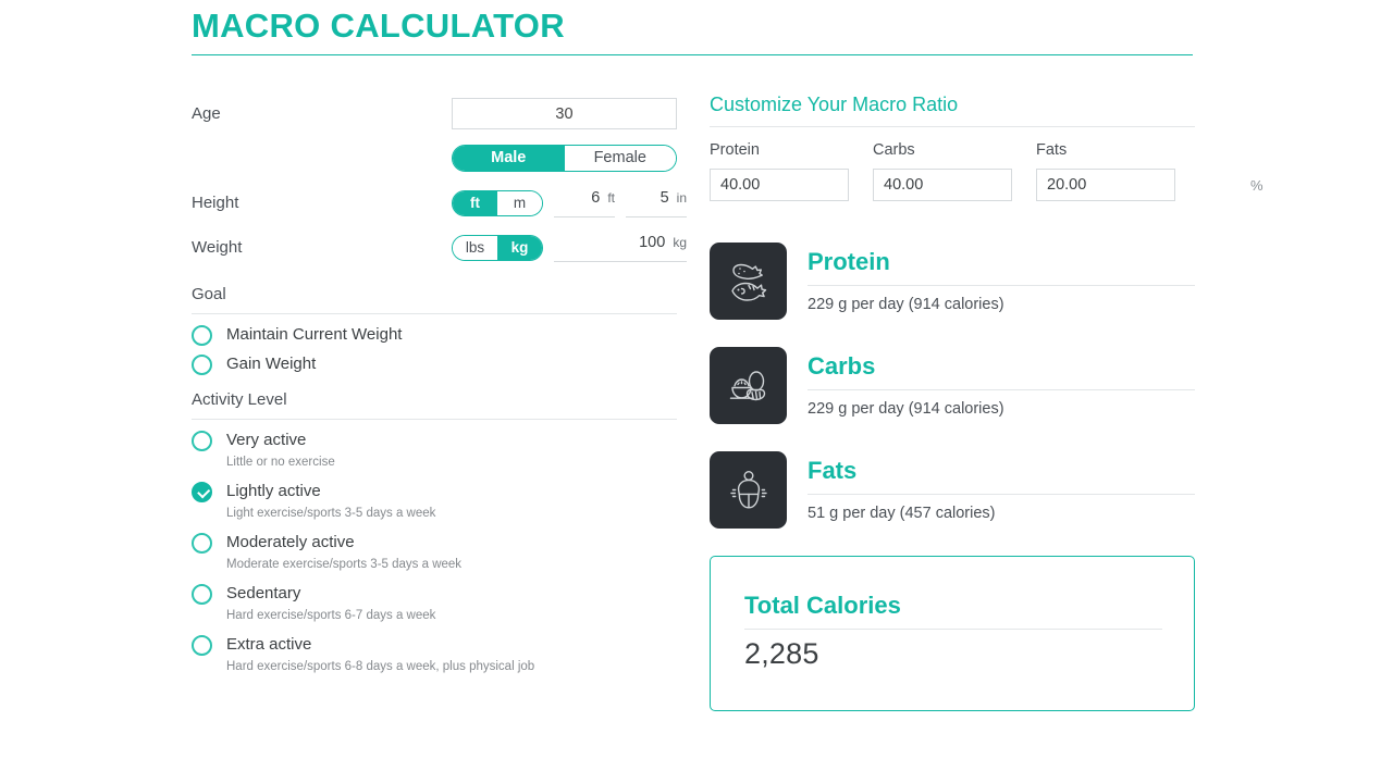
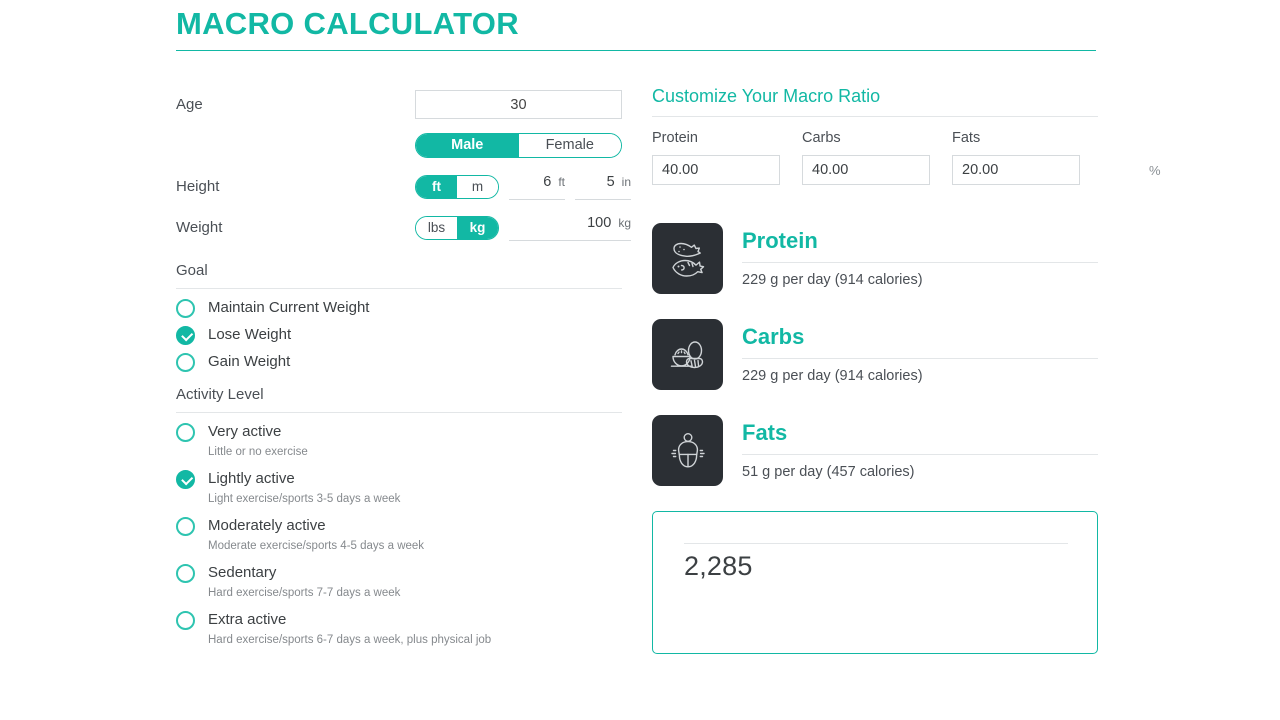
  MACRO CALCULATOR
  Age
  30
  Male
  Female
  Height
  ft
  m
  6
  ft
  5
  in
  Weight
  lbs
  kg
  100
  kg
  Goal
  Maintain Current Weight
+ Lose Weight
  Gain Weight
  Activity Level
  Very active
  Little or no exercise
  Lightly active
  Light exercise/sports 3-5 days a week
  Moderately active
- Moderate exercise/sports 3-5 days a week
+ Moderate exercise/sports 4-5 days a week
  Sedentary
- Hard exercise/sports 6-7 days a week
+ Hard exercise/sports 7-7 days a week
  Extra active
- Hard exercise/sports 6-8 days a week, plus physical job
+ Hard exercise/sports 6-7 days a week, plus physical job
  Customize Your Macro Ratio
  Protein
  40.00
  Carbs
  40.00
  Fats
  20.00
  %
  Protein
  229 g per day (914 calories)
  Carbs
  229 g per day (914 calories)
  Fats
  51 g per day (457 calories)
- Total Calories
  2,285
